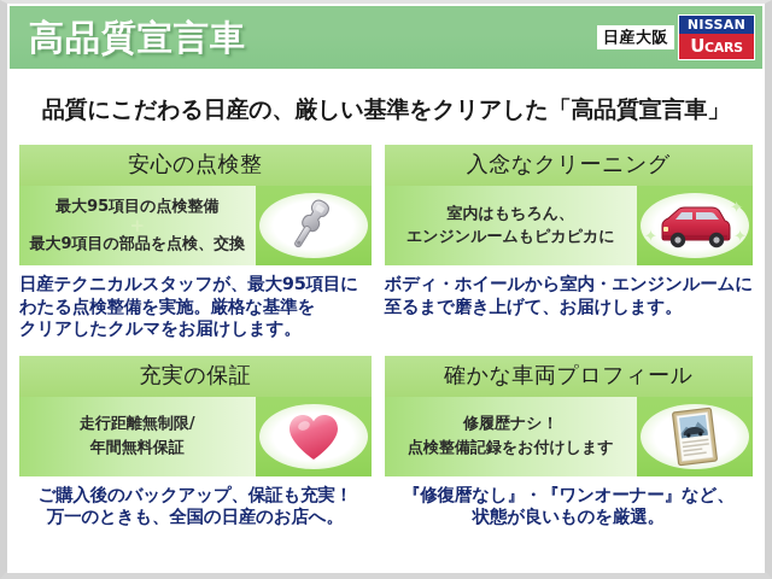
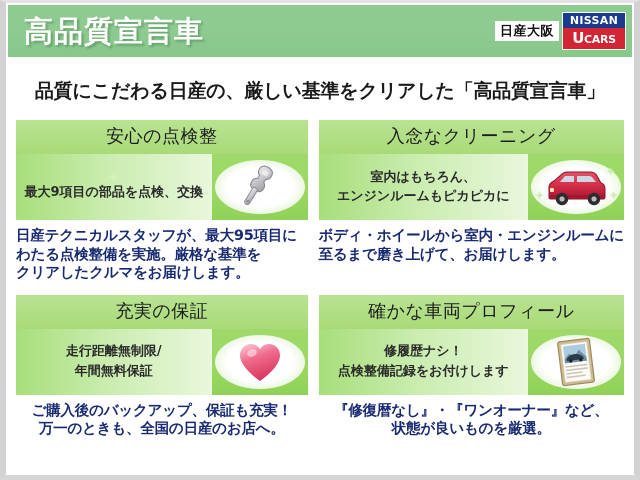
  高品質宣言車
  日産大阪
  NISSAN
  UCARS
  品質にこだわる日産の、厳しい基準をクリアした「高品質宣言車」
  安心の点検整
- 最大95項目の点検整備
  +
  最大9項目の部品を点検、交換
  日産テクニカルスタッフが、最大95項目に
  わたる点検整備を実施。厳格な基準を
  クリアしたクルマをお届けします。
  入念なクリーニング
  室内はもちろん、
  エンジンルームもピカピカに
  ✦
  ✦
  ✦
  ボディ・ホイールから室内・エンジンルームに
  至るまで磨き上げて、お届けします。
  充実の保証
  走行距離無制限/
  年間無料保証
  ご購入後のバックアップ、保証も充実！
  万一のときも、全国の日産のお店へ。
  確かな車両プロフィール
  修履歴ナシ！
  点検整備記録をお付けします
  『修復暦なし』・『ワンオーナー』など、
  状態が良いものを厳選。
